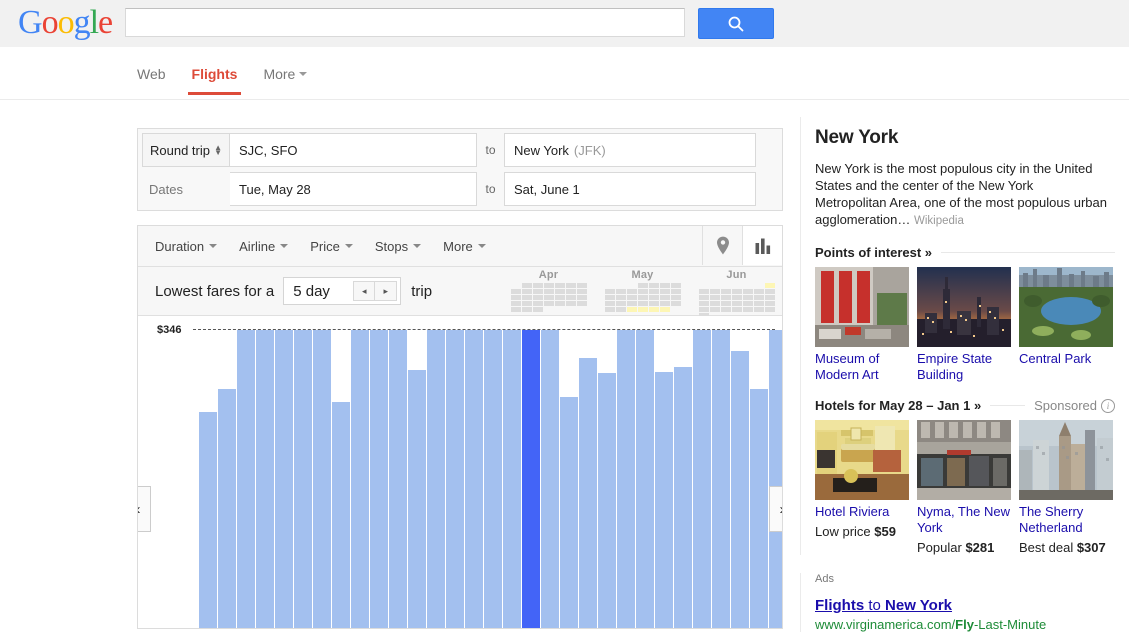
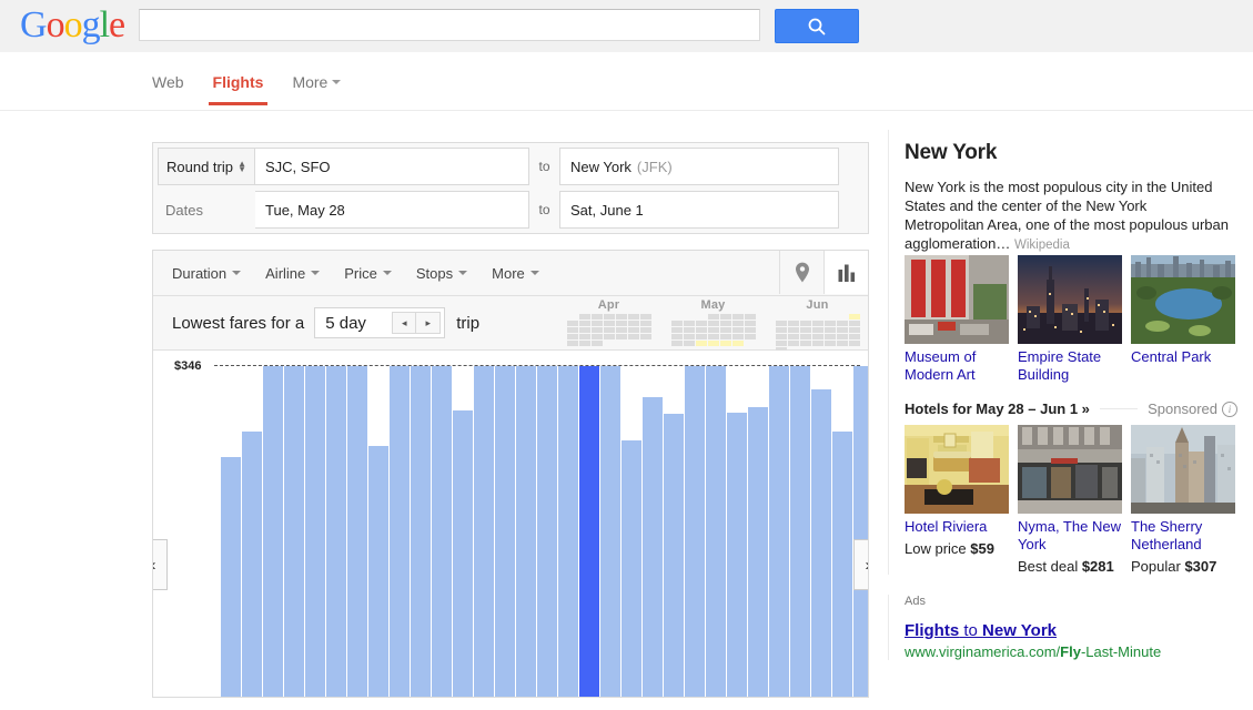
  Google
  Web
  Flights
  More
  Round trip
  ▲
  ▼
  SJC, SFO
  to
  New York
  (JFK)
  Dates
  Tue, May 28
  to
  Sat, June 1
  Duration
  Airline
  Price
  Stops
  More
  Lowest fares for a
  5 day
  ◂
  ▸
  trip
  Apr
  May
  Jun
  $346
  ‹
  New York
  New York is the most populous city in the United States and the center of the New York Metropolitan Area, one of the most populous urban agglomeration… Wikipedia
- Points of interest »
  Museum of Modern Art
  Empire State Building
  Central Park
- Hotels for May 28 – Jan 1 »
+ Hotels for May 28 – Jun 1 »
  Sponsored
  i
  Hotel Riviera
  Low price $59
  Nyma, The New York
- Popular $281
+ Best deal $281
  The Sherry Netherland
- Best deal $307
+ Popular $307
  Ads
  Flights to New York
  www.virginamerica.com/Fly-Last-Minute
